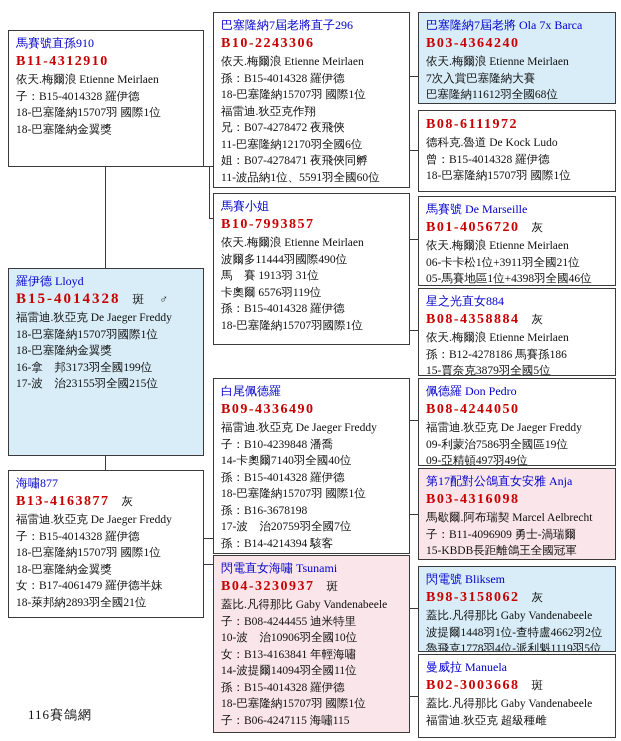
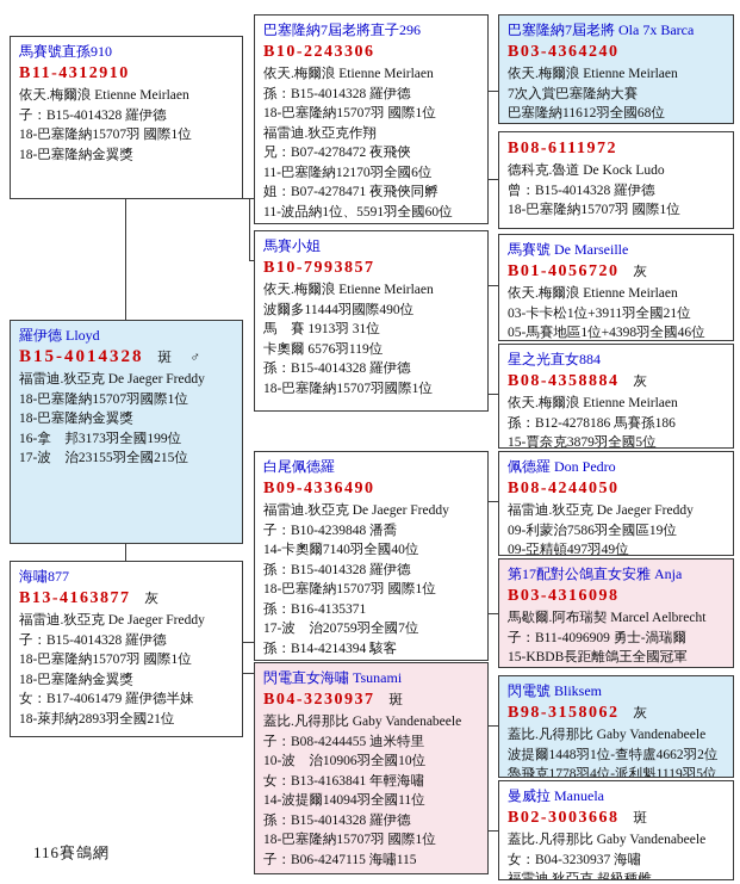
  馬賽號直孫910
  B11-4312910
  依天.梅爾浪 Etienne Meirlaen
  子：B15-4014328 羅伊德
  18-巴塞隆納15707羽 國際1位
  18-巴塞隆納金翼獎
  羅伊德 Lloyd
  B15-4014328 斑 ♂
  福雷迪.狄亞克 De Jaeger Freddy
  18-巴塞隆納15707羽國際1位
  18-巴塞隆納金翼獎
  16-拿 邦3173羽全國199位
  17-波 治23155羽全國215位
  海嘯877
  B13-4163877 灰
  福雷迪.狄亞克 De Jaeger Freddy
  子：B15-4014328 羅伊德
  18-巴塞隆納15707羽 國際1位
  18-巴塞隆納金翼獎
  女：B17-4061479 羅伊德半妹
  18-萊邦納2893羽全國21位
  巴塞隆納7屆老將直子296
  B10-2243306
  依天.梅爾浪 Etienne Meirlaen
  孫：B15-4014328 羅伊德
  18-巴塞隆納15707羽 國際1位
  福雷迪.狄亞克作翔
  兄：B07-4278472 夜飛俠
  11-巴塞隆納12170羽全國6位
  姐：B07-4278471 夜飛俠同孵
  11-波品納1位、5591羽全國60位
  馬賽小姐
  B10-7993857
  依天.梅爾浪 Etienne Meirlaen
  波爾多11444羽國際490位
  馬 賽 1913羽 31位
  卡奧爾 6576羽119位
  孫：B15-4014328 羅伊德
  18-巴塞隆納15707羽國際1位
  白尾佩德羅
  B09-4336490
  福雷迪.狄亞克 De Jaeger Freddy
  子：B10-4239848 潘喬
  14-卡奧爾7140羽全國40位
  孫：B15-4014328 羅伊德
  18-巴塞隆納15707羽 國際1位
- 孫：B16-3678198
+ 孫：B16-4135371
  17-波 治20759羽全國7位
  孫：B14-4214394 駭客
  閃電直女海嘯 Tsunami
  B04-3230937 斑
  蓋比.凡得那比 Gaby Vandenabeele
  子：B08-4244455 迪米特里
  10-波 治10906羽全國10位
  女：B13-4163841 年輕海嘯
  14-波提爾14094羽全國11位
  孫：B15-4014328 羅伊德
  18-巴塞隆納15707羽 國際1位
  子：B06-4247115 海嘯115
  巴塞隆納7屆老將 Ola 7x Barca
  B03-4364240
  依天.梅爾浪 Etienne Meirlaen
  7次入賞巴塞隆納大賽
  巴塞隆納11612羽全國68位
  B08-6111972
  德科克.魯道 De Kock Ludo
  曾：B15-4014328 羅伊德
  18-巴塞隆納15707羽 國際1位
  馬賽號 De Marseille
  B01-4056720 灰
  依天.梅爾浪 Etienne Meirlaen
- 06-卡卡松1位+3911羽全國21位
+ 03-卡卡松1位+3911羽全國21位
  05-馬賽地區1位+4398羽全國46位
  星之光直女884
  B08-4358884 灰
  依天.梅爾浪 Etienne Meirlaen
  孫：B12-4278186 馬賽孫186
  15-賈奈克3879羽全國5位
  佩德羅 Don Pedro
  B08-4244050
  福雷迪.狄亞克 De Jaeger Freddy
  09-利蒙治7586羽全國區19位
  09-亞精頓497羽49位
  第17配對公鴿直女安雅 Anja
  B03-4316098
  馬歇爾.阿布瑞契 Marcel Aelbrecht
  子：B11-4096909 勇士-渦瑞爾
  15-KBDB長距離鴿王全國冠軍
  閃電號 Bliksem
  B98-3158062 灰
  蓋比.凡得那比 Gaby Vandenabeele
  波提爾1448羽1位-查特盧4662羽2位
  魯飛克1778羽4位-派利魁1119羽5位
  曼威拉 Manuela
  B02-3003668 斑
  蓋比.凡得那比 Gaby Vandenabeele
+ 女：B04-3230937 海嘯
  福雷迪.狄亞克 超級種雌
  116賽鴿網
